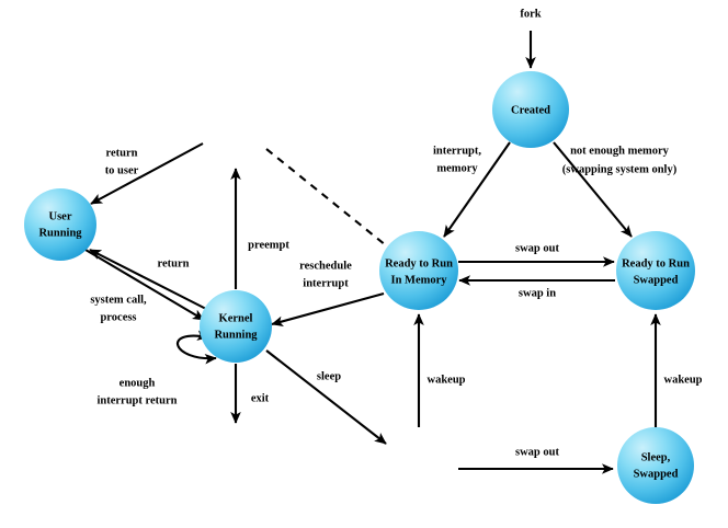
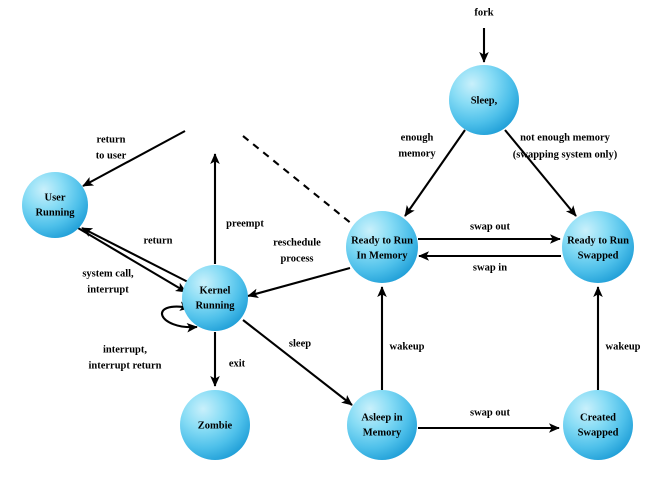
  fork
- interrupt,
+ enough
  memory
  not enough memory
  (swapping system only)
  swap out
  swap in
  preempt
  return
  to user
  return
  system call,
- process
+ interrupt
- enough
+ interrupt,
  interrupt return
  reschedule
- interrupt
+ process
  exit
  sleep
  wakeup
  wakeup
  swap out
- Created
+ Sleep,
  User
  Running
  Ready to Run
  In Memory
  Ready to Run
  Swapped
  Kernel
  Running
+ Zombie
+ Asleep in
+ Memory
- Sleep,
+ Created
  Swapped
